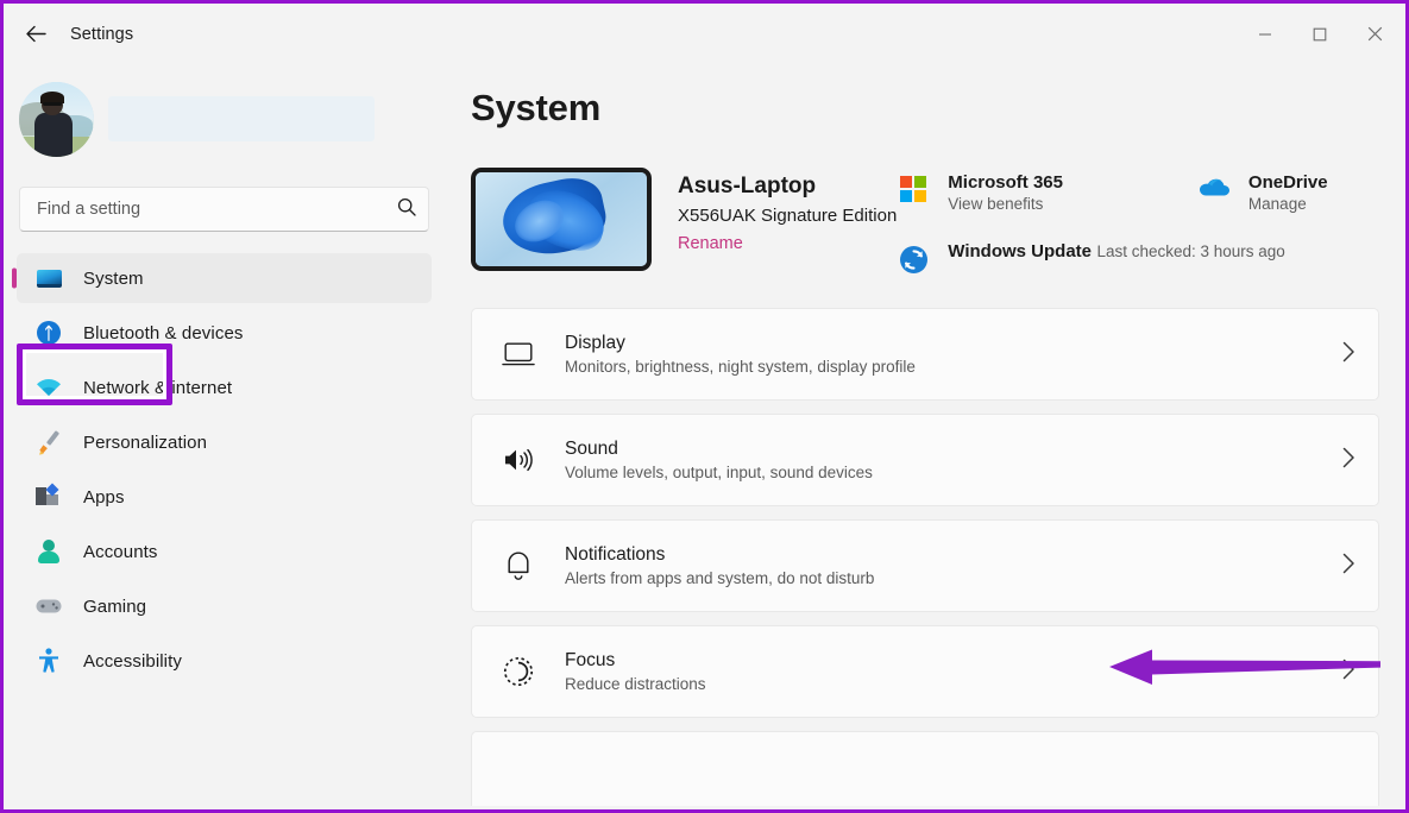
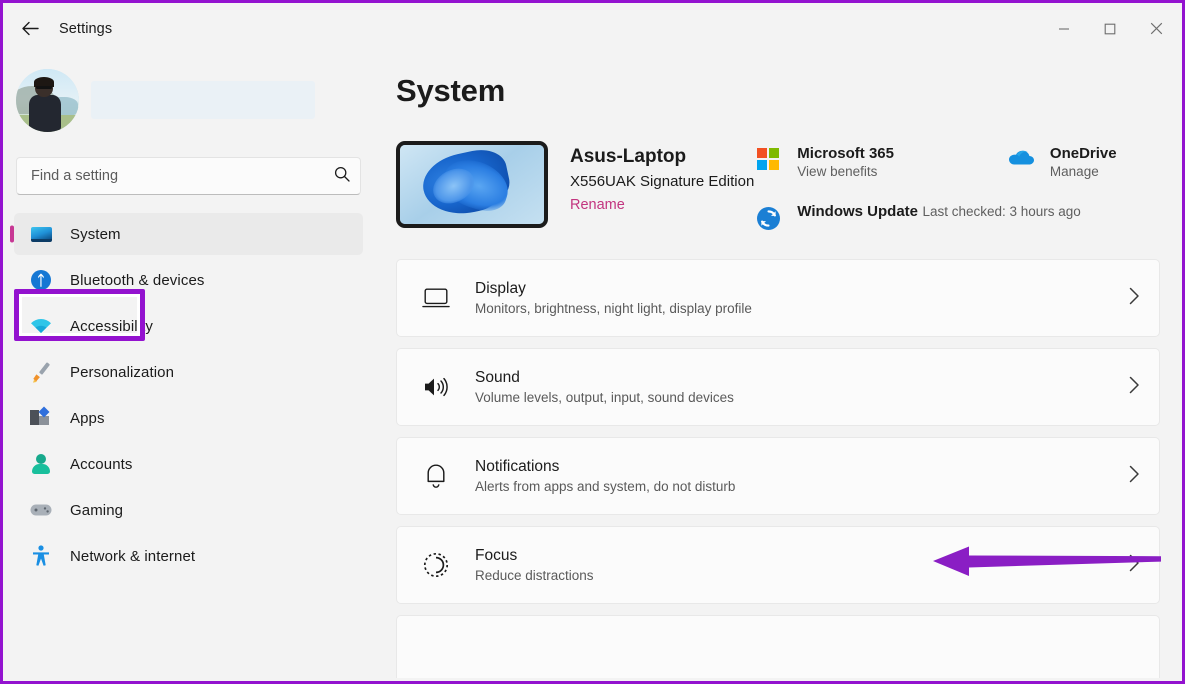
  Settings
  Find a setting
  System
  ᛏ
  Bluetooth & devices
- Network & internet
+ Accessibility
  Personalization
  Apps
  Accounts
  Gaming
- Accessibility
+ Network & internet
  System
  Asus-Laptop
  X556UAK Signature Edition
  Rename
  Microsoft 365 View benefits
  OneDrive Manage
  Windows Update Last checked: 3 hours ago
  Display
- Monitors, brightness, night system, display profile
+ Monitors, brightness, night light, display profile
  Sound
  Volume levels, output, input, sound devices
  Notifications
  Alerts from apps and system, do not disturb
  Focus
  Reduce distractions
